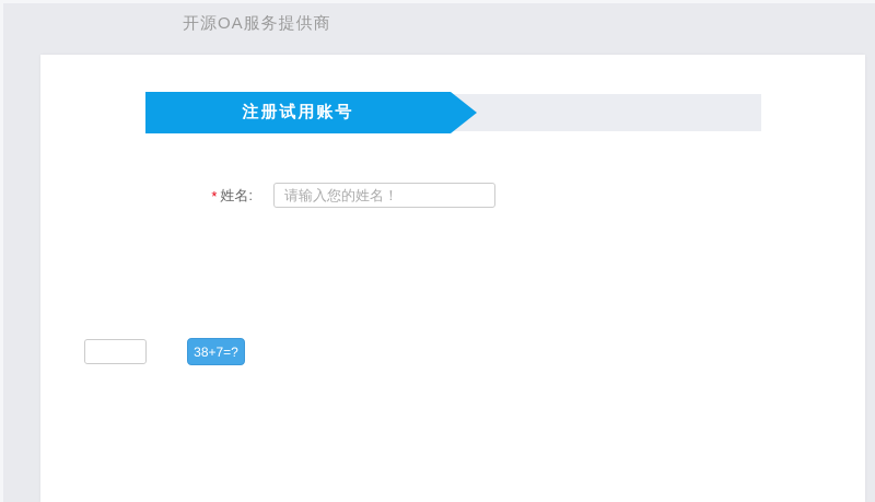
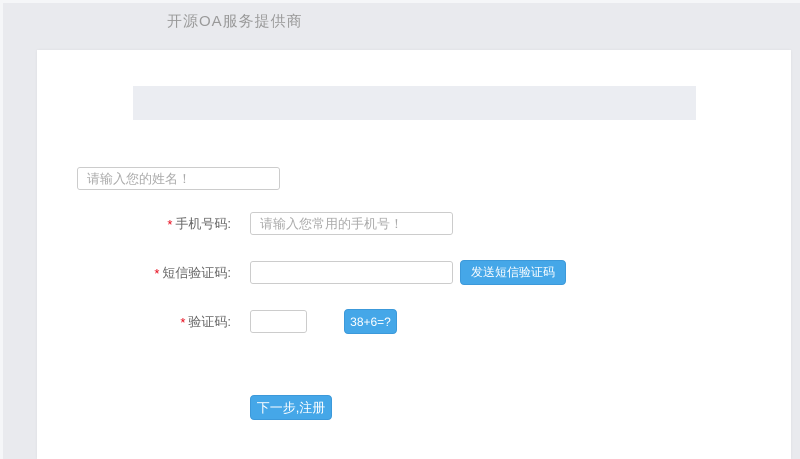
  开源OA服务提供商
- 注册试用账号
- * 姓名:
  请输入您的姓名！
+ * 手机号码:
+ 请输入您常用的手机号！
+ * 短信验证码:
+ 发送短信验证码
+ * 验证码:
- 38+7=?
+ 38+6=?
+ 下一步,注册
